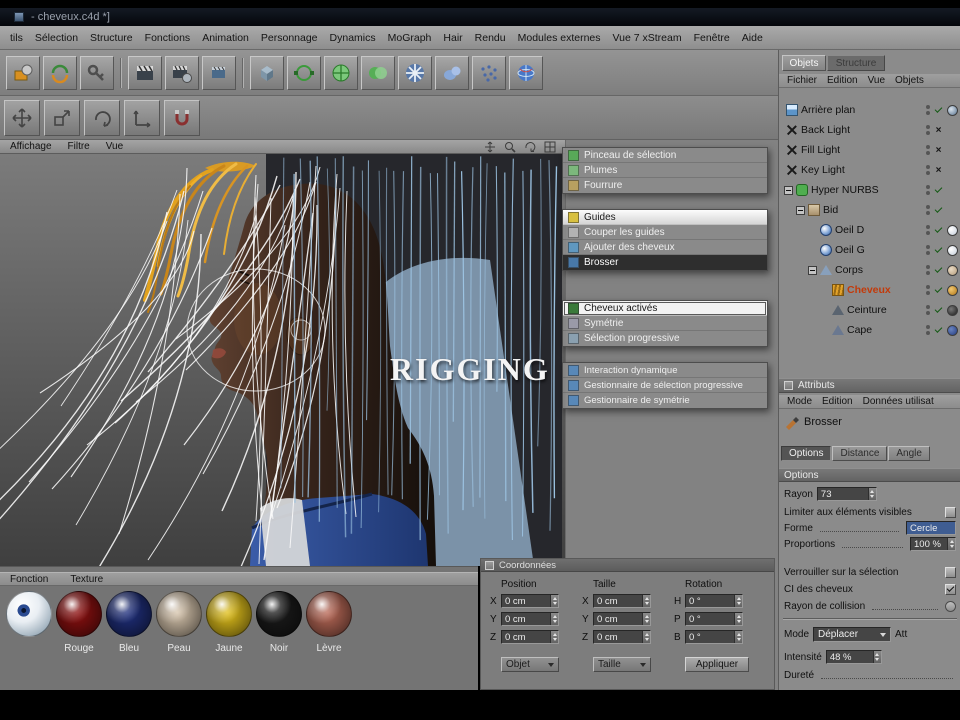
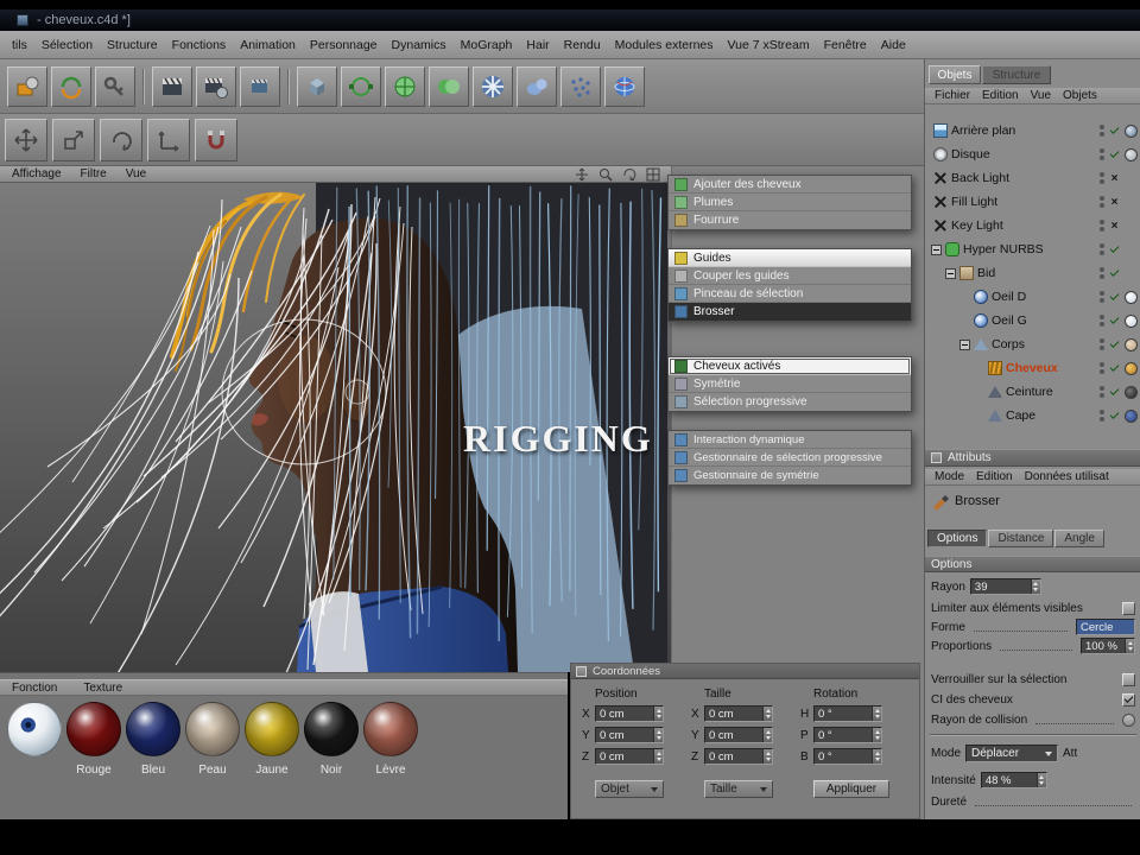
  - cheveux.c4d *]
  tils
  Sélection
  Structure
  Fonctions
  Animation
  Personnage
  Dynamics
  MoGraph
  Hair
  Rendu
  Modules externes
  Vue 7 xStream
  Fenêtre
  Aide
  Affichage
  Filtre
  Vue
  RIGGING
- Pinceau de sélection
+ Ajouter des cheveux
  Plumes
  Fourrure
  Guides
  Couper les guides
- Ajouter des cheveux
+ Pinceau de sélection
  Brosser
  Cheveux activés
  Symétrie
  Sélection progressive
  Interaction dynamique
  Gestionnaire de sélection progressive
  Gestionnaire de symétrie
  Fonction
  Texture
  Rouge
  Bleu
  Peau
  Jaune
  Noir
  Lèvre
  Coordonnées
  Position
  Taille
  Rotation
  X
  0 cm
  X
  0 cm
  H
  0 °
  Y
  0 cm
  Y
  0 cm
  P
  0 °
  Z
  0 cm
  Z
  0 cm
  B
  0 °
  Objet
  Taille
  Appliquer
  Objets
  Structure
  Fichier
  Edition
  Vue
  Objets
  Arrière plan
+ Disque
  Back Light
  Fill Light
  Key Light
  Hyper NURBS
  Bid
  Oeil D
  Oeil G
  Corps
  Cheveux
  Ceinture
  Cape
  Attributs
  Mode
  Edition
  Données utilisat
  Brosser
  Options
  Distance
  Angle
  Options
  Rayon
- 73
+ 39
  Limiter aux éléments visibles
  Forme
  Cercle
  Proportions
  100 %
  Verrouiller sur la sélection
  CI des cheveux
  Rayon de collision
  Mode
  Déplacer
  Att
  Intensité
  48 %
  Dureté
